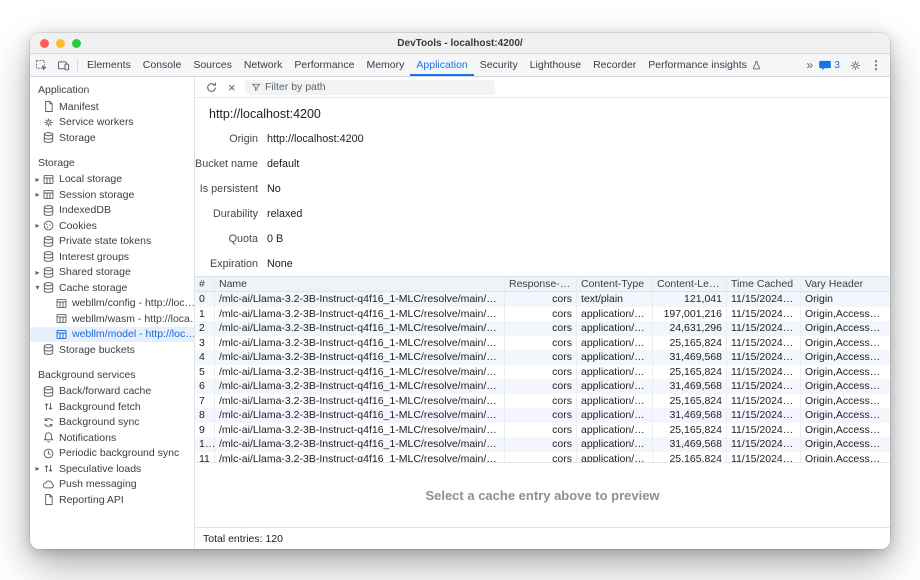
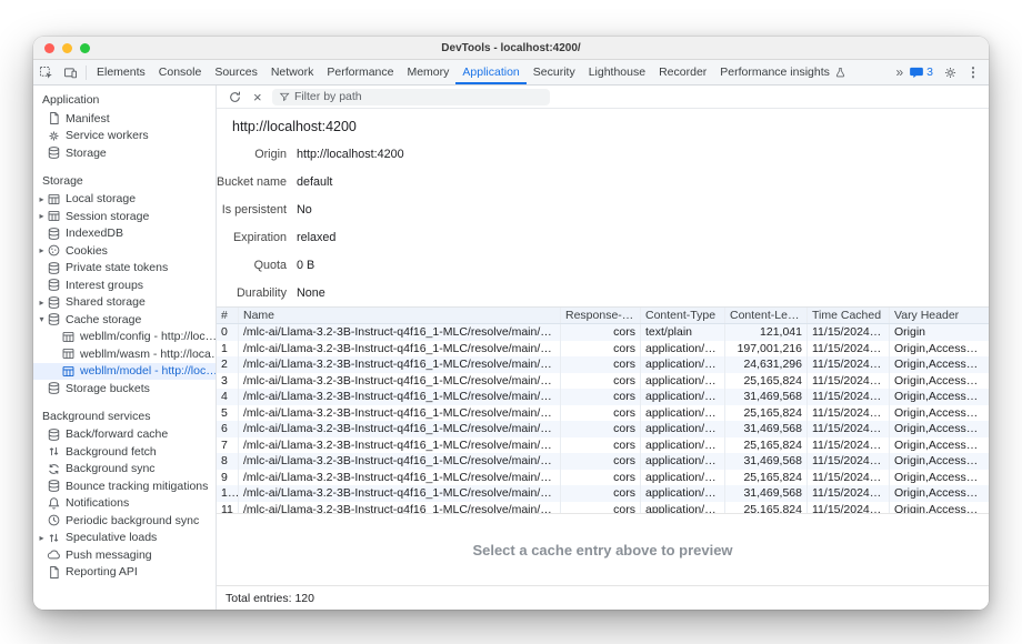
  DevTools - localhost:4200/
  Elements
  Console
  Sources
  Network
  Performance
  Memory
  Application
  Security
  Lighthouse
  Recorder
  Performance insights
  »
  3
  ⋮
  Application
  Manifest
  Service workers
  Storage
  Storage
  ▸
  Local storage
  ▸
  Session storage
  IndexedDB
  ▸
  Cookies
  Private state tokens
  Interest groups
  ▸
  Shared storage
  ▾
  Cache storage
  webllm/config - http://loc…
  webllm/wasm - http://loca
  webllm/model - http://loc…
  Storage buckets
  Background services
  Back/forward cache
  Background fetch
  Background sync
+ Bounce tracking mitigations
  Notifications
  Periodic background sync
  ▸
  Speculative loads
  Push messaging
  Reporting API
  ×
  Filter by path
  http://localhost:4200
  Origin
  http://localhost:4200
  Bucket name
  default
  Is persistent
  No
- Durability
+ Expiration
  relaxed
  Quota
  0 B
- Expiration
+ Durability
  None
  #
  Name
  Response-Typ
  Content-Type
  Content-Length
  Time Cached
  Vary Header
  0
  /mlc-ai/Llama-3.2-3B-Instruct-q4f16_1-MLC/resolve/main/nda
  cors
  text/plain
  121,041
  11/15/2024, 10
  Origin
  1
  /mlc-ai/Llama-3.2-3B-Instruct-q4f16_1-MLC/resolve/main/para
  cors
  application/oc…
  197,001,216
  11/15/2024, 10
  Origin,Access…
  2
  /mlc-ai/Llama-3.2-3B-Instruct-q4f16_1-MLC/resolve/main/para
  cors
  application/oc…
  24,631,296
  11/15/2024, 10
  Origin,Access…
  3
  /mlc-ai/Llama-3.2-3B-Instruct-q4f16_1-MLC/resolve/main/para
  cors
  application/oc…
  25,165,824
  11/15/2024, 10
  Origin,Access…
  4
  /mlc-ai/Llama-3.2-3B-Instruct-q4f16_1-MLC/resolve/main/para
  cors
  application/oc…
  31,469,568
  11/15/2024, 10
  Origin,Access…
  5
  /mlc-ai/Llama-3.2-3B-Instruct-q4f16_1-MLC/resolve/main/para
  cors
  application/oc…
  25,165,824
  11/15/2024, 10
  Origin,Access…
  6
  /mlc-ai/Llama-3.2-3B-Instruct-q4f16_1-MLC/resolve/main/para
  cors
  application/oc…
  31,469,568
  11/15/2024, 10
  Origin,Access…
  7
  /mlc-ai/Llama-3.2-3B-Instruct-q4f16_1-MLC/resolve/main/para
  cors
  application/oc…
  25,165,824
  11/15/2024, 10
  Origin,Access…
  8
  /mlc-ai/Llama-3.2-3B-Instruct-q4f16_1-MLC/resolve/main/para
  cors
  application/oc…
  31,469,568
  11/15/2024, 10
  Origin,Access…
  9
  /mlc-ai/Llama-3.2-3B-Instruct-q4f16_1-MLC/resolve/main/para
  cors
  application/oc…
  25,165,824
  11/15/2024, 10
  Origin,Access…
  10
  /mlc-ai/Llama-3.2-3B-Instruct-q4f16_1-MLC/resolve/main/para
  cors
  application/oc…
  31,469,568
  11/15/2024, 10
  Origin,Access…
  11
  /mlc-ai/Llama-3.2-3B-Instruct-q4f16_1-MLC/resolve/main/para
  cors
  application/oc…
  25,165,824
  11/15/2024, 10
  Origin,Access…
  Select a cache entry above to preview
  Total entries: 120
